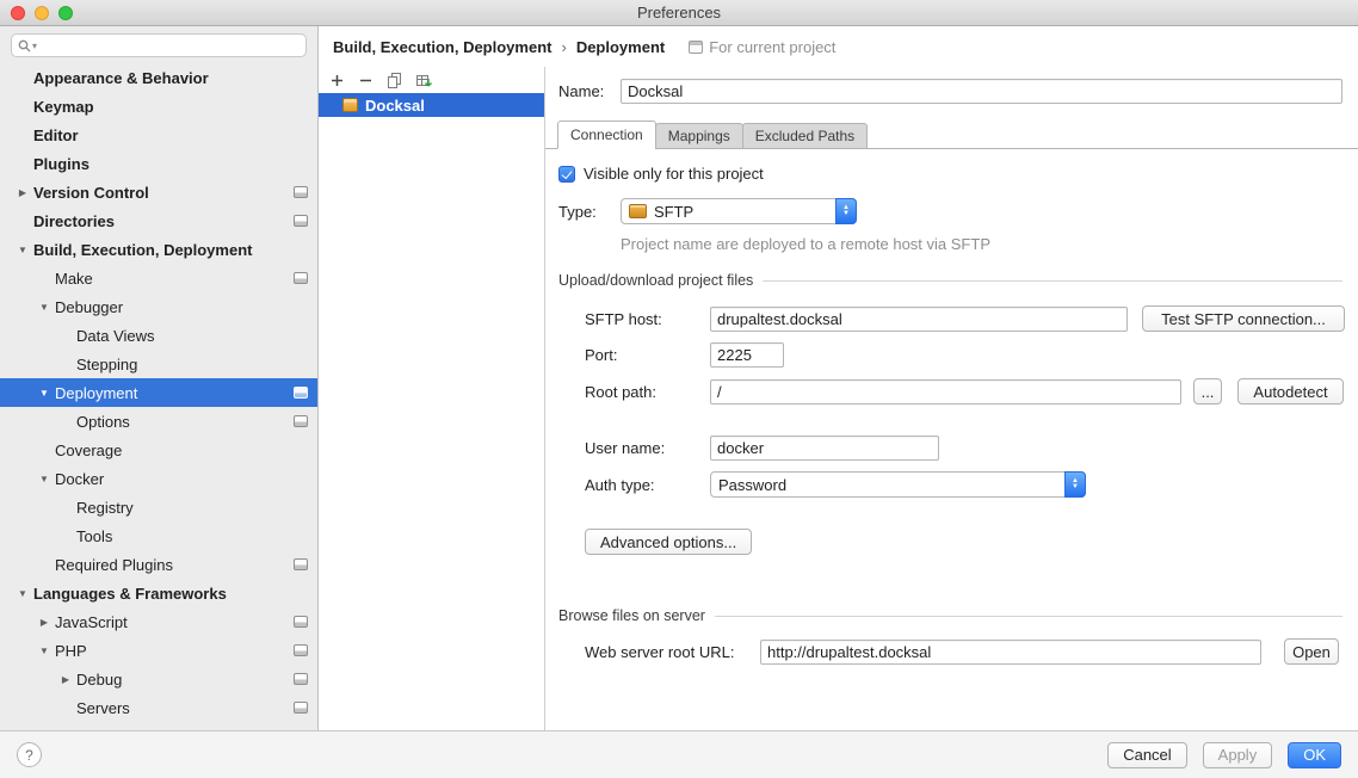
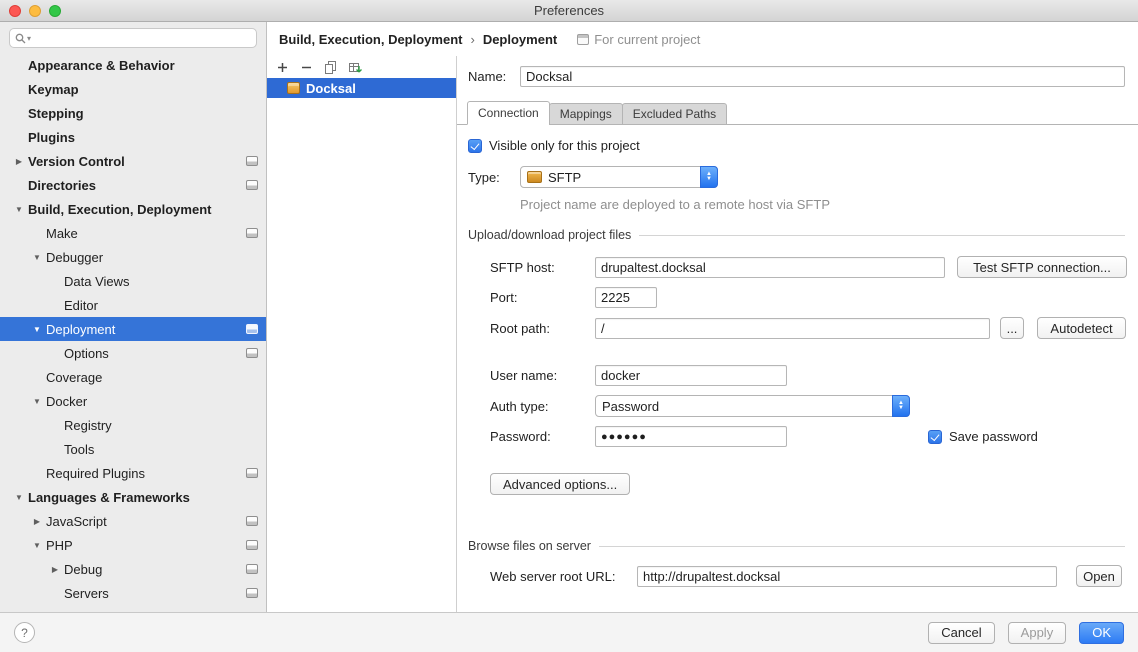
  Preferences
  ▾
  Appearance & Behavior
  Keymap
- Editor
+ Stepping
  Plugins
  ▶
  Version Control
  Directories
  ▼
  Build, Execution, Deployment
  Make
  ▼
  Debugger
  Data Views
- Stepping
+ Editor
  ▼
  Deployment
  Options
  Coverage
  ▼
  Docker
  Registry
  Tools
  Required Plugins
  ▼
  Languages & Frameworks
  ▶
  JavaScript
  ▼
  PHP
  ▶
  Debug
  Servers
  Build, Execution, Deployment
  ›
  Deployment
  For current project
  Docksal
  Name:
  Docksal
  Connection
  Mappings
  Excluded Paths
  Visible only for this project
  Type:
  SFTP
  Project name are deployed to a remote host via SFTP
  Upload/download project files
  SFTP host:
  drupaltest.docksal
  Test SFTP connection...
  Port:
  2225
  Root path:
  /
  ...
  Autodetect
  User name:
  docker
  Auth type:
  Password
+ Password:
+ ●●●●●●
+ Save password
  Advanced options...
  Browse files on server
  Web server root URL:
  http://drupaltest.docksal
  Open
  ?
  Cancel
  Apply
  OK
